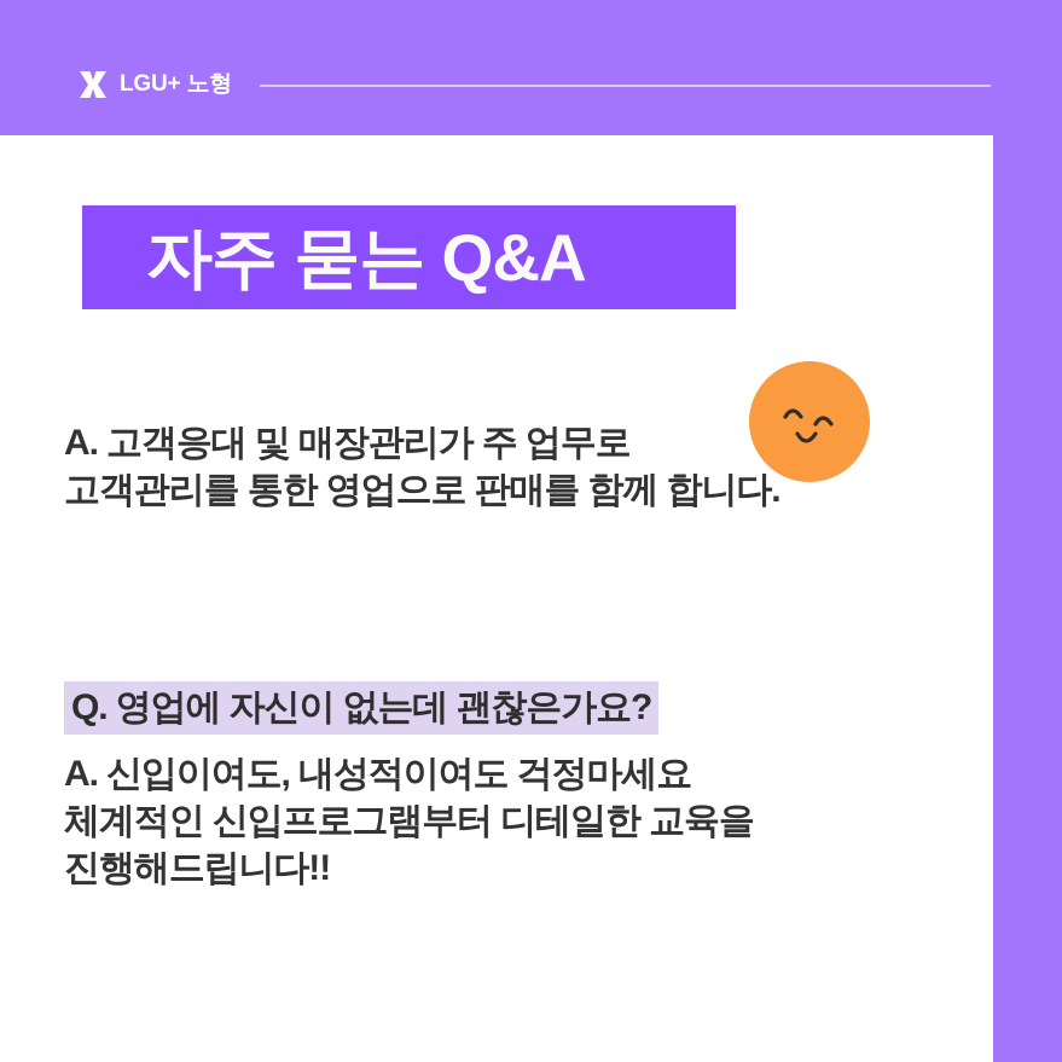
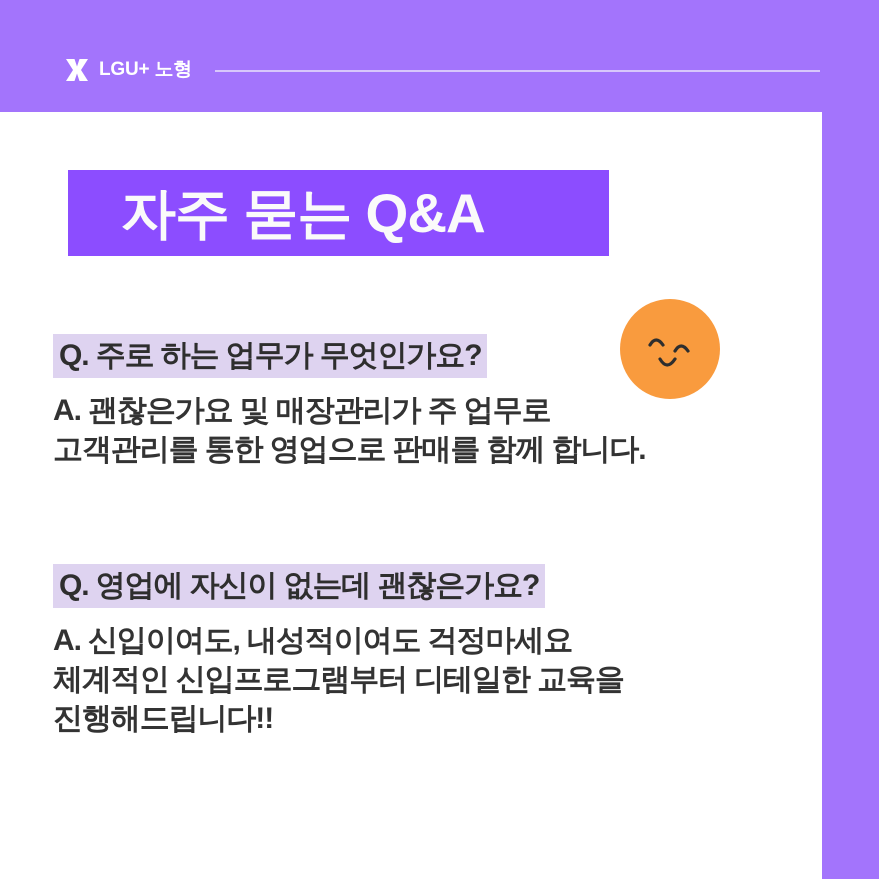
  LGU+ 노형
  자주 묻는 Q&A
+ Q. 주로 하는 업무가 무엇인가요?
- A. 고객응대 및 매장관리가 주 업무로
+ A. 괜찮은가요 및 매장관리가 주 업무로
  고객관리를 통한 영업으로 판매를 함께 합니다.
  Q. 영업에 자신이 없는데 괜찮은가요?
  A. 신입이여도, 내성적이여도 걱정마세요
  체계적인 신입프로그램부터 디테일한 교육을
  진행해드립니다!!
